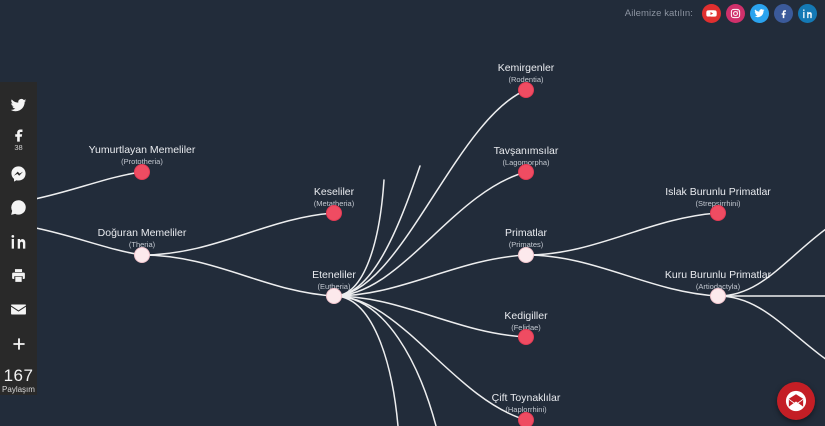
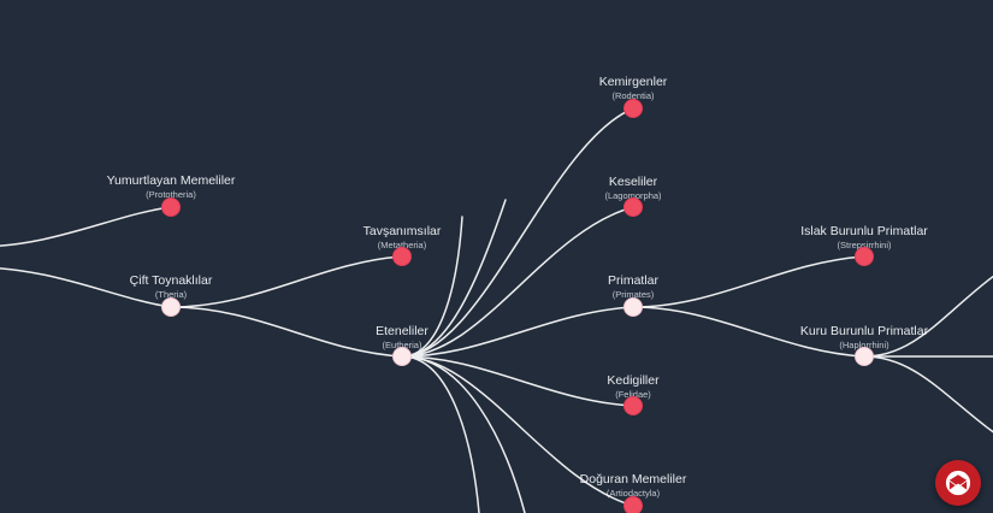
  Yumurtlayan Memeliler
  (Prototheria)
- Doğuran Memeliler
+ Çift Toynaklılar
  (Theria)
- Keseliler
+ Tavşanımsılar
  (Metatheria)
  Eteneliler
  (Eutheria)
  Kemirgenler
  (Rodentia)
- Tavşanımsılar
+ Keseliler
  (Lagomorpha)
  Primatlar
  (Primates)
  Kedigiller
  (Felidae)
- Çift Toynaklılar
+ Doğuran Memeliler
- (Haplorrhini)
+ (Artiodactyla)
  Islak Burunlu Primatlar
  (Strepsirrhini)
  Kuru Burunlu Primatlar
- (Artiodactyla)
+ (Haplorrhini)
- Ailemize katılın:
- 38
- 167
- Paylaşım
